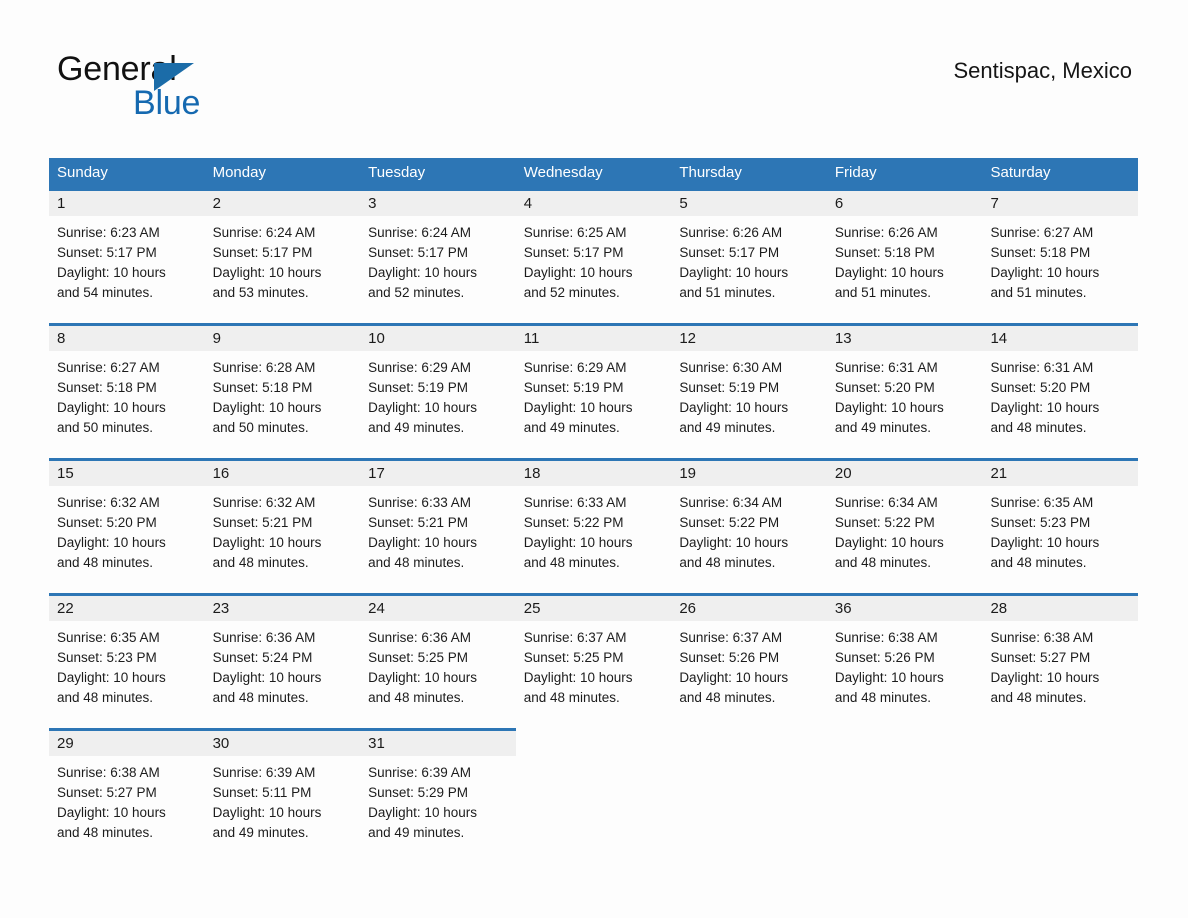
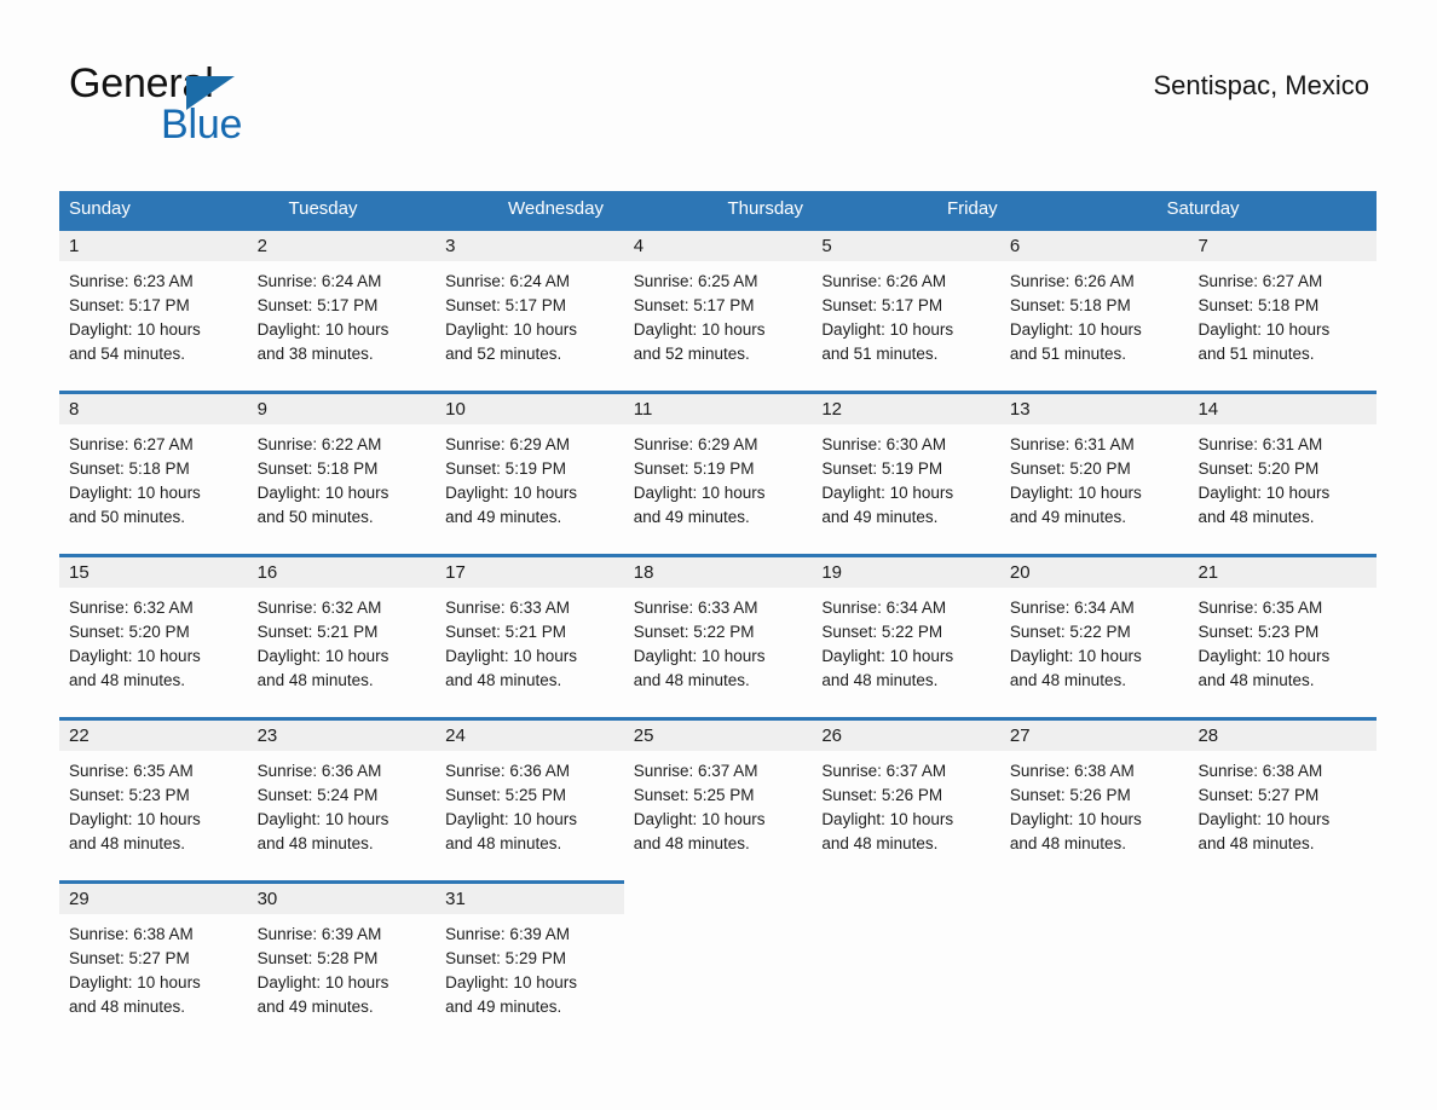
  General
  Blue
  Sentispac, Mexico
  Sunday
- Monday
  Tuesday
  Wednesday
  Thursday
  Friday
  Saturday
  1
  Sunrise: 6:23 AM
  Sunset: 5:17 PM
  Daylight: 10 hours
  and 54 minutes.
  2
  Sunrise: 6:24 AM
  Sunset: 5:17 PM
  Daylight: 10 hours
- and 53 minutes.
+ and 38 minutes.
  3
  Sunrise: 6:24 AM
  Sunset: 5:17 PM
  Daylight: 10 hours
  and 52 minutes.
  4
  Sunrise: 6:25 AM
  Sunset: 5:17 PM
  Daylight: 10 hours
  and 52 minutes.
  5
  Sunrise: 6:26 AM
  Sunset: 5:17 PM
  Daylight: 10 hours
  and 51 minutes.
  6
  Sunrise: 6:26 AM
  Sunset: 5:18 PM
  Daylight: 10 hours
  and 51 minutes.
  7
  Sunrise: 6:27 AM
  Sunset: 5:18 PM
  Daylight: 10 hours
  and 51 minutes.
  8
  Sunrise: 6:27 AM
  Sunset: 5:18 PM
  Daylight: 10 hours
  and 50 minutes.
  9
- Sunrise: 6:28 AM
+ Sunrise: 6:22 AM
  Sunset: 5:18 PM
  Daylight: 10 hours
  and 50 minutes.
  10
  Sunrise: 6:29 AM
  Sunset: 5:19 PM
  Daylight: 10 hours
  and 49 minutes.
  11
  Sunrise: 6:29 AM
  Sunset: 5:19 PM
  Daylight: 10 hours
  and 49 minutes.
  12
  Sunrise: 6:30 AM
  Sunset: 5:19 PM
  Daylight: 10 hours
  and 49 minutes.
  13
  Sunrise: 6:31 AM
  Sunset: 5:20 PM
  Daylight: 10 hours
  and 49 minutes.
  14
  Sunrise: 6:31 AM
  Sunset: 5:20 PM
  Daylight: 10 hours
  and 48 minutes.
  15
  Sunrise: 6:32 AM
  Sunset: 5:20 PM
  Daylight: 10 hours
  and 48 minutes.
  16
  Sunrise: 6:32 AM
  Sunset: 5:21 PM
  Daylight: 10 hours
  and 48 minutes.
  17
  Sunrise: 6:33 AM
  Sunset: 5:21 PM
  Daylight: 10 hours
  and 48 minutes.
  18
  Sunrise: 6:33 AM
  Sunset: 5:22 PM
  Daylight: 10 hours
  and 48 minutes.
  19
  Sunrise: 6:34 AM
  Sunset: 5:22 PM
  Daylight: 10 hours
  and 48 minutes.
  20
  Sunrise: 6:34 AM
  Sunset: 5:22 PM
  Daylight: 10 hours
  and 48 minutes.
  21
  Sunrise: 6:35 AM
  Sunset: 5:23 PM
  Daylight: 10 hours
  and 48 minutes.
  22
  Sunrise: 6:35 AM
  Sunset: 5:23 PM
  Daylight: 10 hours
  and 48 minutes.
  23
  Sunrise: 6:36 AM
  Sunset: 5:24 PM
  Daylight: 10 hours
  and 48 minutes.
  24
  Sunrise: 6:36 AM
  Sunset: 5:25 PM
  Daylight: 10 hours
  and 48 minutes.
  25
  Sunrise: 6:37 AM
  Sunset: 5:25 PM
  Daylight: 10 hours
  and 48 minutes.
  26
  Sunrise: 6:37 AM
  Sunset: 5:26 PM
  Daylight: 10 hours
  and 48 minutes.
- 36
+ 27
  Sunrise: 6:38 AM
  Sunset: 5:26 PM
  Daylight: 10 hours
  and 48 minutes.
  28
  Sunrise: 6:38 AM
  Sunset: 5:27 PM
  Daylight: 10 hours
  and 48 minutes.
  29
  Sunrise: 6:38 AM
  Sunset: 5:27 PM
  Daylight: 10 hours
  and 48 minutes.
  30
  Sunrise: 6:39 AM
- Sunset: 5:11 PM
+ Sunset: 5:28 PM
  Daylight: 10 hours
  and 49 minutes.
  31
  Sunrise: 6:39 AM
  Sunset: 5:29 PM
  Daylight: 10 hours
  and 49 minutes.
